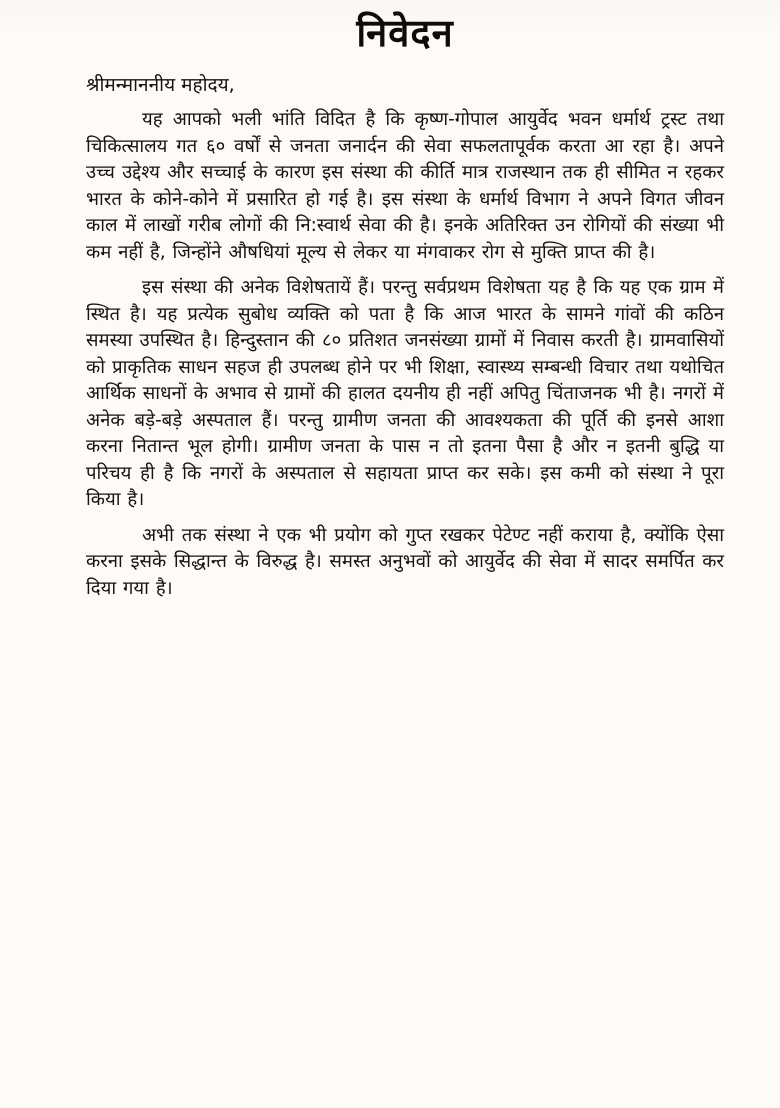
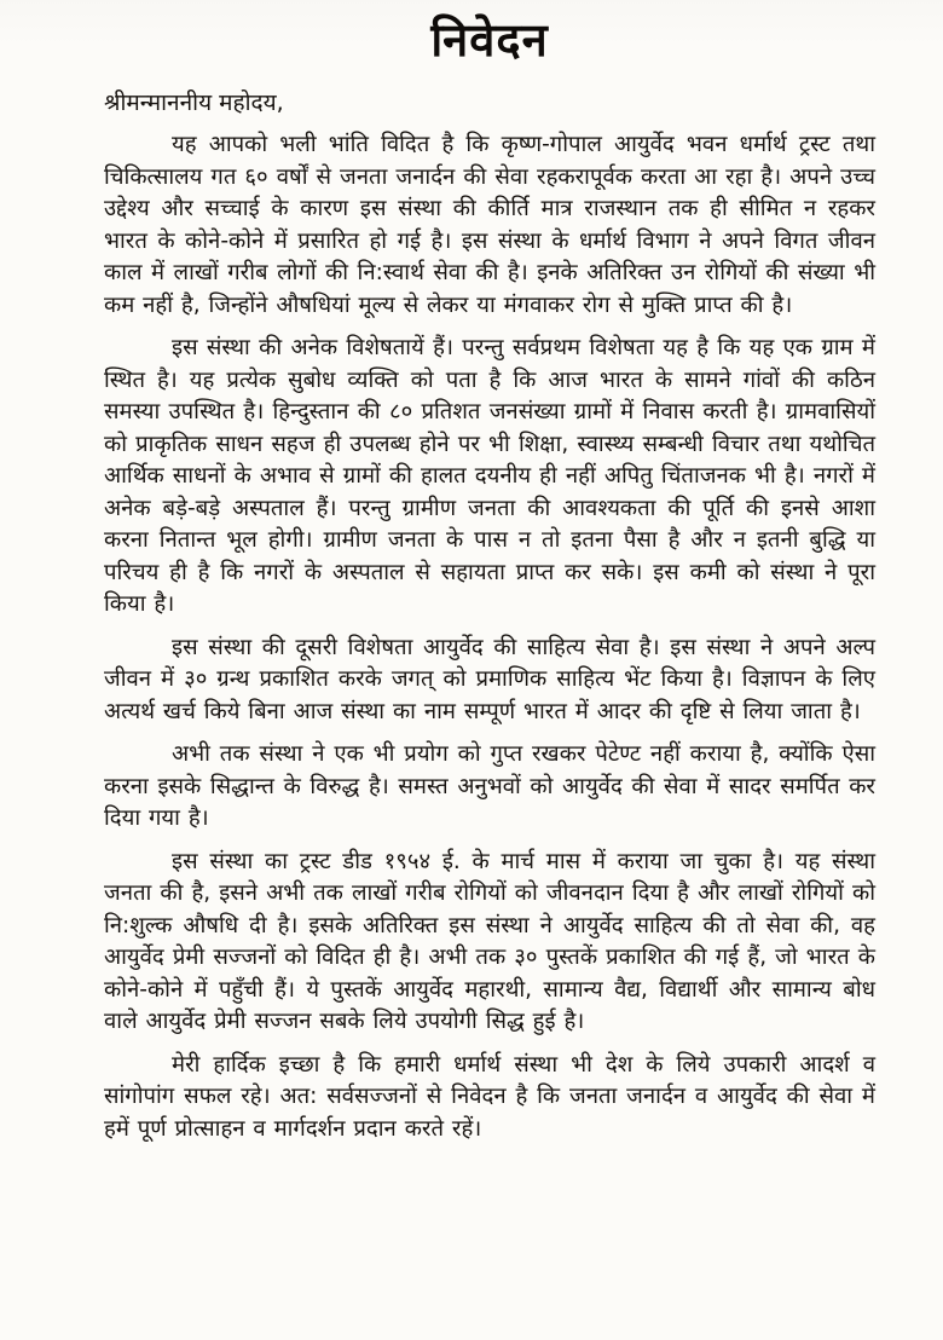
  निवेदन
  श्रीमन्माननीय महोदय,
- यह आपको भली भांति विदित है कि कृष्ण-गोपाल आयुर्वेद भवन धर्मार्थ ट्रस्ट तथा चिकित्सालय गत ६० वर्षों से जनता जनार्दन की सेवा सफलतापूर्वक करता आ रहा है। अपने उच्च उद्देश्य और सच्चाई के कारण इस संस्था की कीर्ति मात्र राजस्थान तक ही सीमित न रहकर भारत के कोने-कोने में प्रसारित हो गई है। इस संस्था के धर्मार्थ विभाग ने अपने विगत जीवन काल में लाखों गरीब लोगों की नि:स्वार्थ सेवा की है। इनके अतिरिक्त उन रोगियों की संख्या भी कम नहीं है, जिन्होंने औषधियां मूल्य से लेकर या मंगवाकर रोग से मुक्ति प्राप्त की है।
+ यह आपको भली भांति विदित है कि कृष्ण-गोपाल आयुर्वेद भवन धर्मार्थ ट्रस्ट तथा चिकित्सालय गत ६० वर्षों से जनता जनार्दन की सेवा रहकरापूर्वक करता आ रहा है। अपने उच्च उद्देश्य और सच्चाई के कारण इस संस्था की कीर्ति मात्र राजस्थान तक ही सीमित न रहकर भारत के कोने-कोने में प्रसारित हो गई है। इस संस्था के धर्मार्थ विभाग ने अपने विगत जीवन काल में लाखों गरीब लोगों की नि:स्वार्थ सेवा की है। इनके अतिरिक्त उन रोगियों की संख्या भी कम नहीं है, जिन्होंने औषधियां मूल्य से लेकर या मंगवाकर रोग से मुक्ति प्राप्त की है।
  इस संस्था की अनेक विशेषतायें हैं। परन्तु सर्वप्रथम विशेषता यह है कि यह एक ग्राम में स्थित है। यह प्रत्येक सुबोध व्यक्ति को पता है कि आज भारत के सामने गांवों की कठिन समस्या उपस्थित है। हिन्दुस्तान की ८० प्रतिशत जनसंख्या ग्रामों में निवास करती है। ग्रामवासियों को प्राकृतिक साधन सहज ही उपलब्ध होने पर भी शिक्षा, स्वास्थ्य सम्बन्धी विचार तथा यथोचित आर्थिक साधनों के अभाव से ग्रामों की हालत दयनीय ही नहीं अपितु चिंताजनक भी है। नगरों में अनेक बड़े-बड़े अस्पताल हैं। परन्तु ग्रामीण जनता की आवश्यकता की पूर्ति की इनसे आशा करना नितान्त भूल होगी। ग्रामीण जनता के पास न तो इतना पैसा है और न इतनी बुद्धि या परिचय ही है कि नगरों के अस्पताल से सहायता प्राप्त कर सके। इस कमी को संस्था ने पूरा किया है।
+ इस संस्था की दूसरी विशेषता आयुर्वेद की साहित्य सेवा है। इस संस्था ने अपने अल्प जीवन में ३० ग्रन्थ प्रकाशित करके जगत् को प्रमाणिक साहित्य भेंट किया है। विज्ञापन के लिए अत्यर्थ खर्च किये बिना आज संस्था का नाम सम्पूर्ण भारत में आदर की दृष्टि से लिया जाता है।
  अभी तक संस्था ने एक भी प्रयोग को गुप्त रखकर पेटेण्ट नहीं कराया है, क्योंकि ऐसा करना इसके सिद्धान्त के विरुद्ध है। समस्त अनुभवों को आयुर्वेद की सेवा में सादर समर्पित कर दिया गया है।
+ इस संस्था का ट्रस्ट डीड १९५४ ई. के मार्च मास में कराया जा चुका है। यह संस्था जनता की है, इसने अभी तक लाखों गरीब रोगियों को जीवनदान दिया है और लाखों रोगियों को नि:शुल्क औषधि दी है। इसके अतिरिक्त इस संस्था ने आयुर्वेद साहित्य की तो सेवा की, वह आयुर्वेद प्रेमी सज्जनों को विदित ही है। अभी तक ३० पुस्तकें प्रकाशित की गई हैं, जो भारत के कोने-कोने में पहुँची हैं। ये पुस्तकें आयुर्वेद महारथी, सामान्य वैद्य, विद्यार्थी और सामान्य बोध वाले आयुर्वेद प्रेमी सज्जन सबके लिये उपयोगी सिद्ध हुई है।
+ मेरी हार्दिक इच्छा है कि हमारी धर्मार्थ संस्था भी देश के लिये उपकारी आदर्श व सांगोपांग सफल रहे। अत: सर्वसज्जनों से निवेदन है कि जनता जनार्दन व आयुर्वेद की सेवा में हमें पूर्ण प्रोत्साहन व मार्गदर्शन प्रदान करते रहें।
